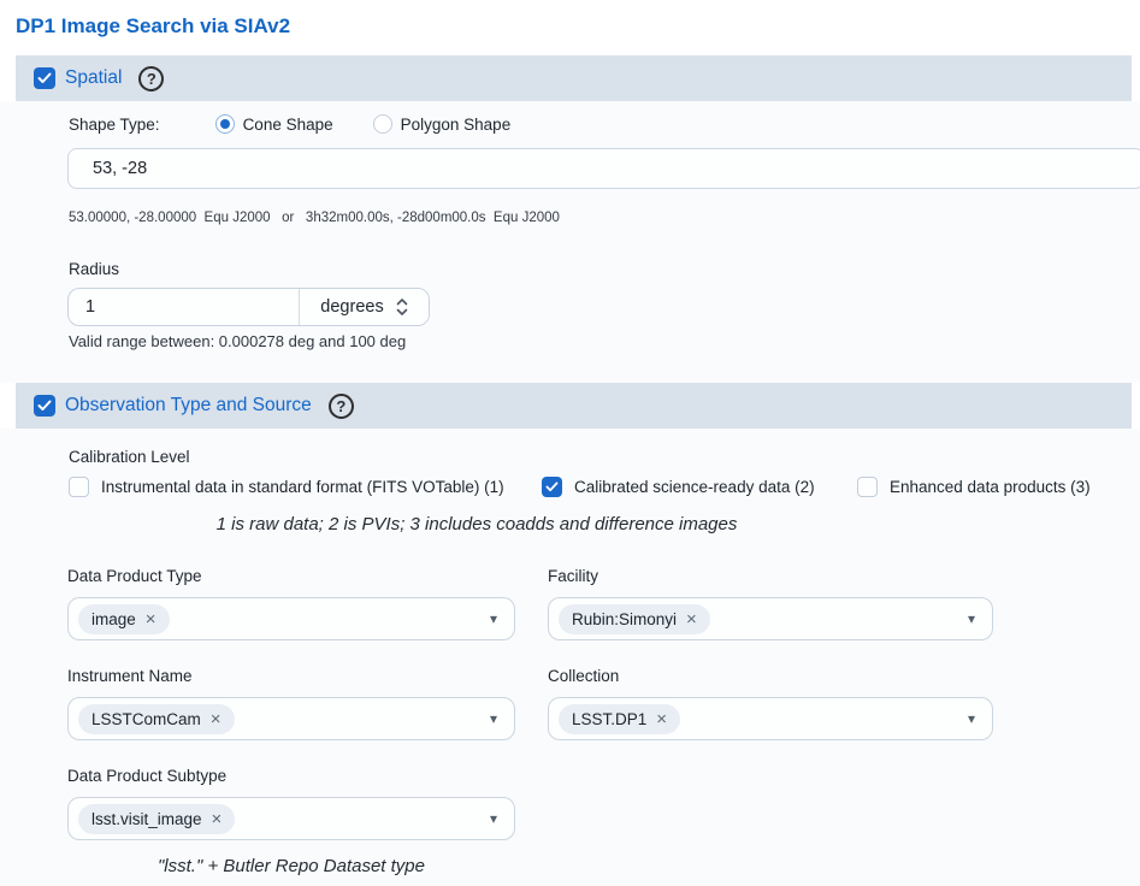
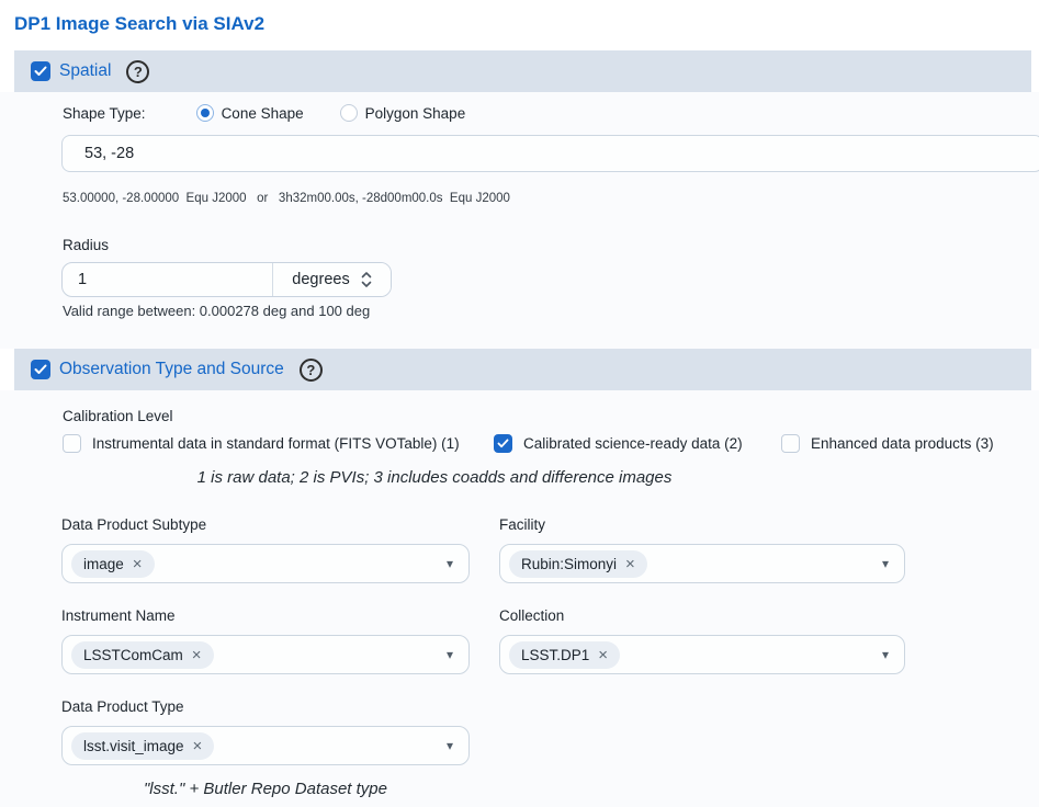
  DP1 Image Search via SIAv2
  Spatial
  ?
  Shape Type:
  Cone Shape
  Polygon Shape
  53, -28
  53.00000, -28.00000 Equ J2000 or 3h32m00.00s, -28d00m00.0s Equ J2000
  Radius
  1
  degrees
  Valid range between: 0.000278 deg and 100 deg
  Observation Type and Source
  ?
  Calibration Level
  Instrumental data in standard format (FITS VOTable) (1)
  Calibrated science-ready data (2)
  Enhanced data products (3)
  1 is raw data; 2 is PVIs; 3 includes coadds and difference images
- Data Product Type
+ Data Product Subtype
  image
  ×
  ▾
  Facility
  Rubin:Simonyi
  ×
  ▾
  Instrument Name
  LSSTComCam
  ×
  ▾
  Collection
  LSST.DP1
  ×
  ▾
- Data Product Subtype
+ Data Product Type
  lsst.visit_image
  ×
  ▾
  "lsst." + Butler Repo Dataset type
